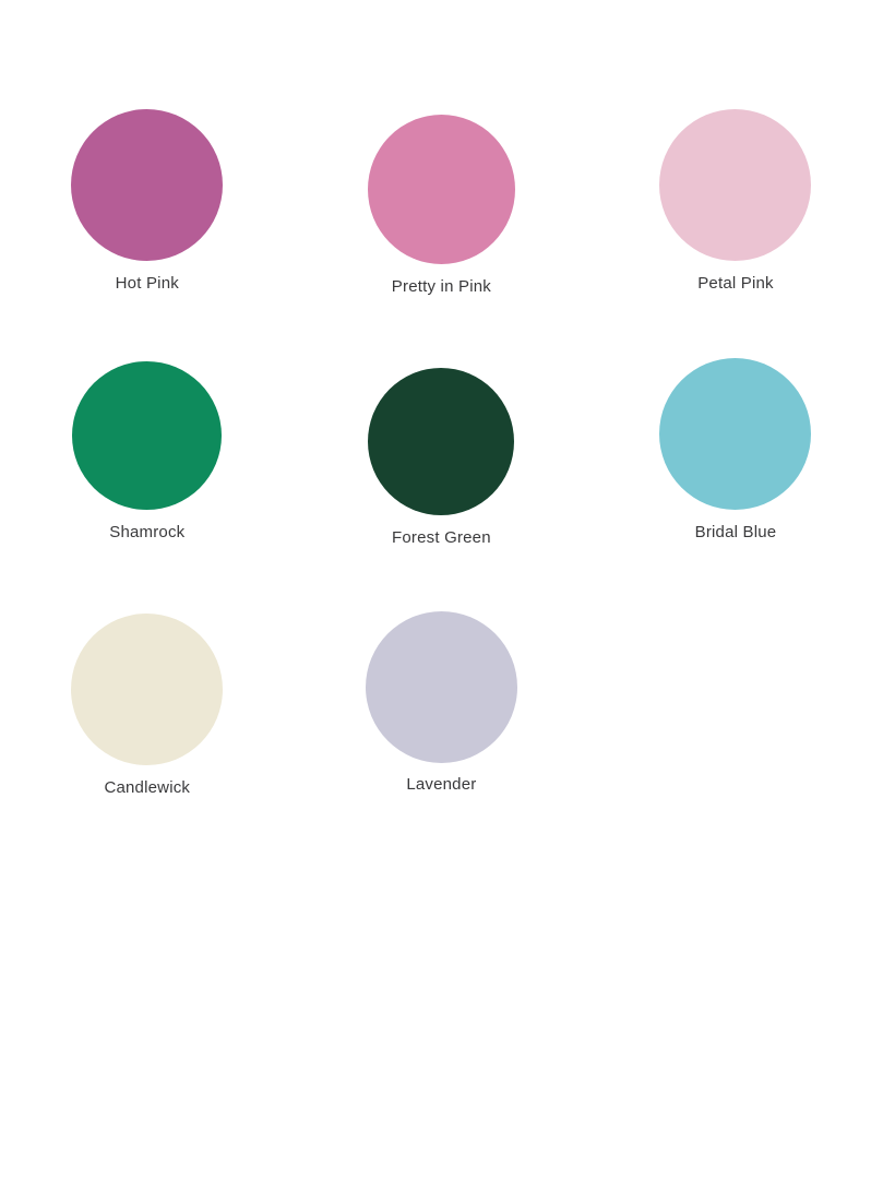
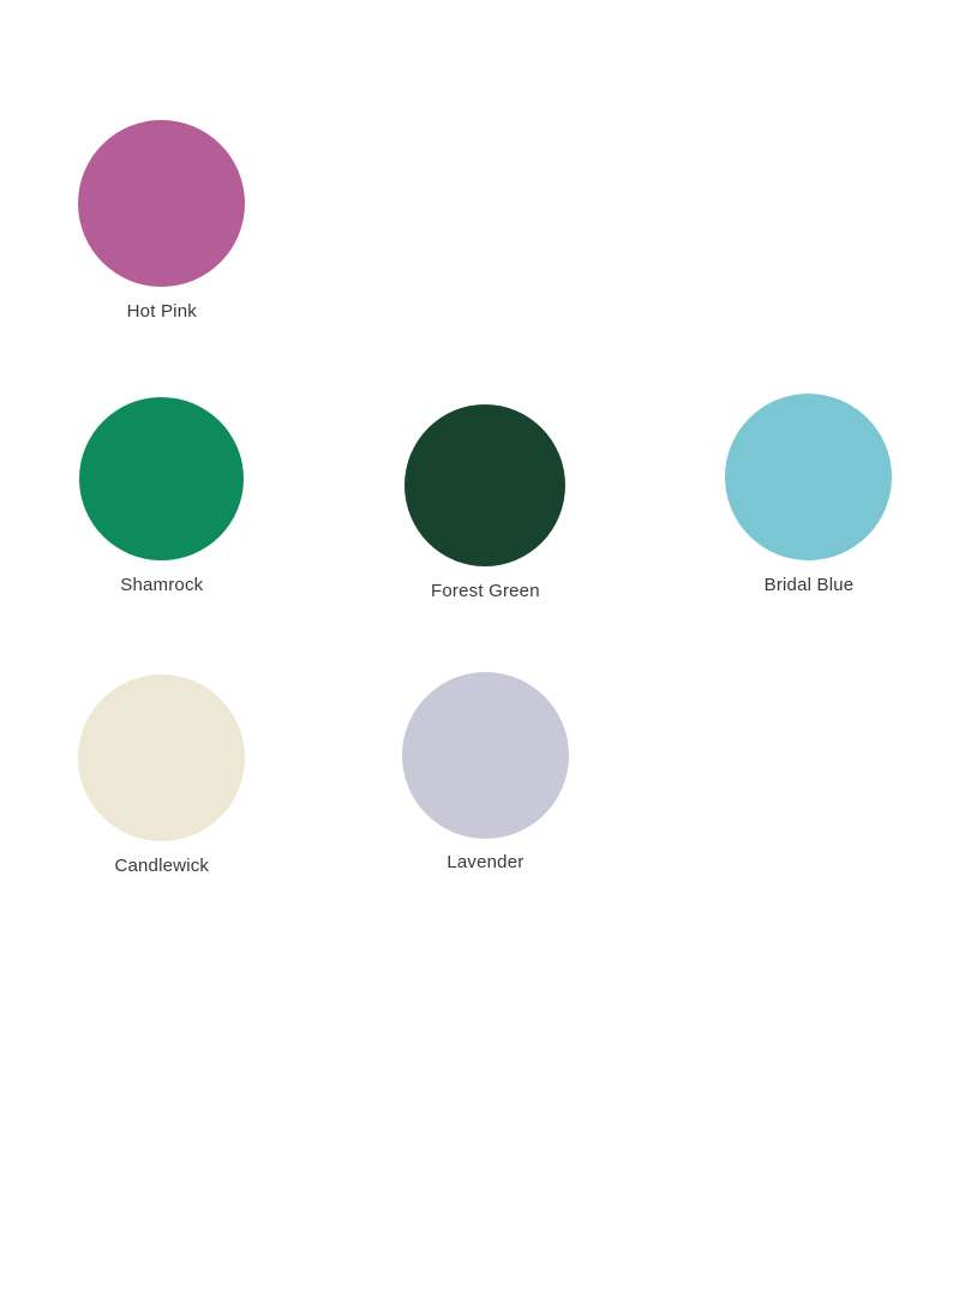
  Hot Pink
- Pretty in Pink
- Petal Pink
  Shamrock
  Forest Green
  Bridal Blue
  Candlewick
  Lavender
